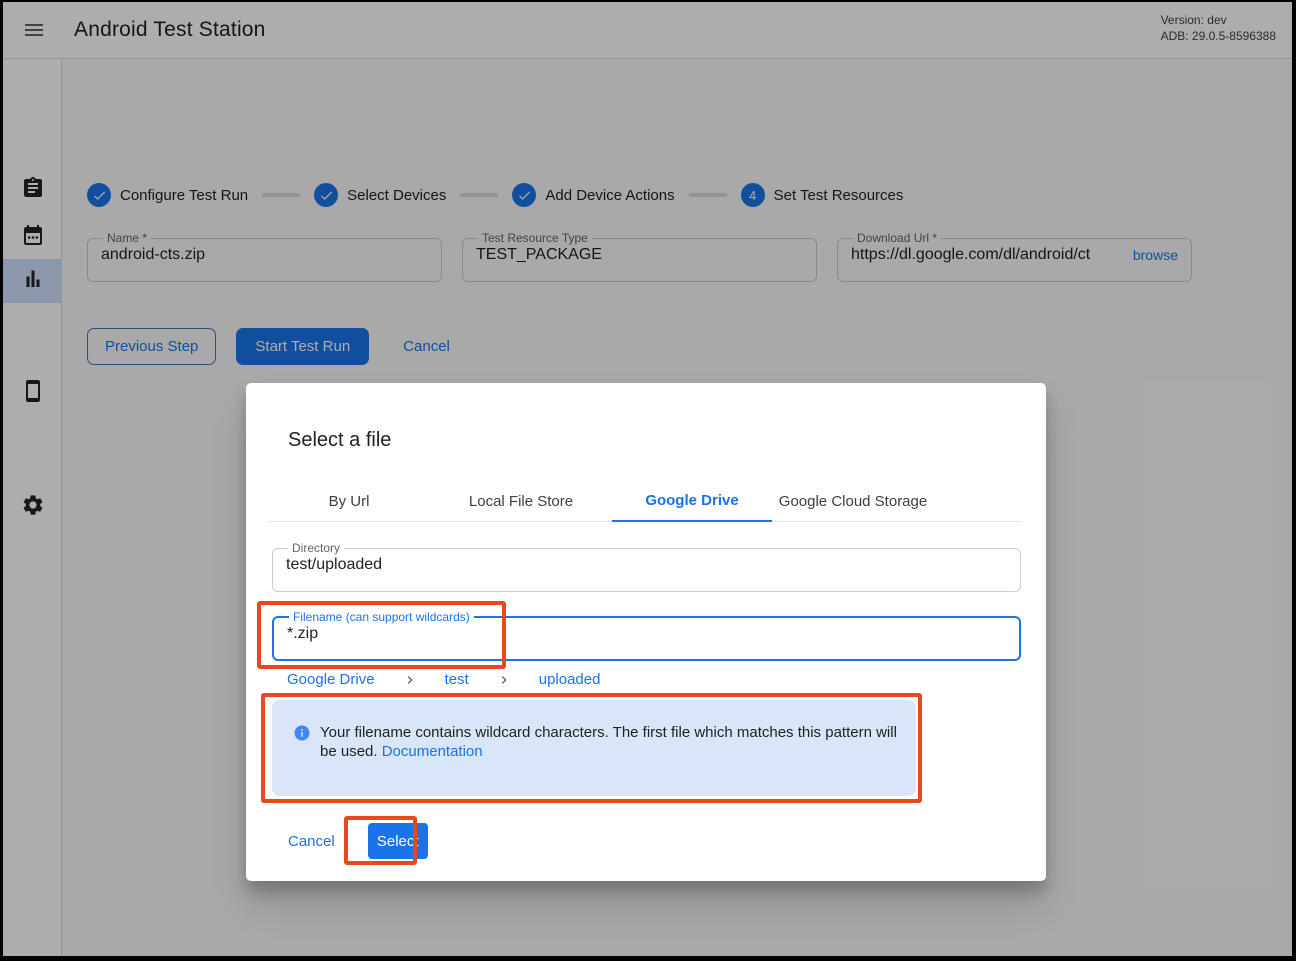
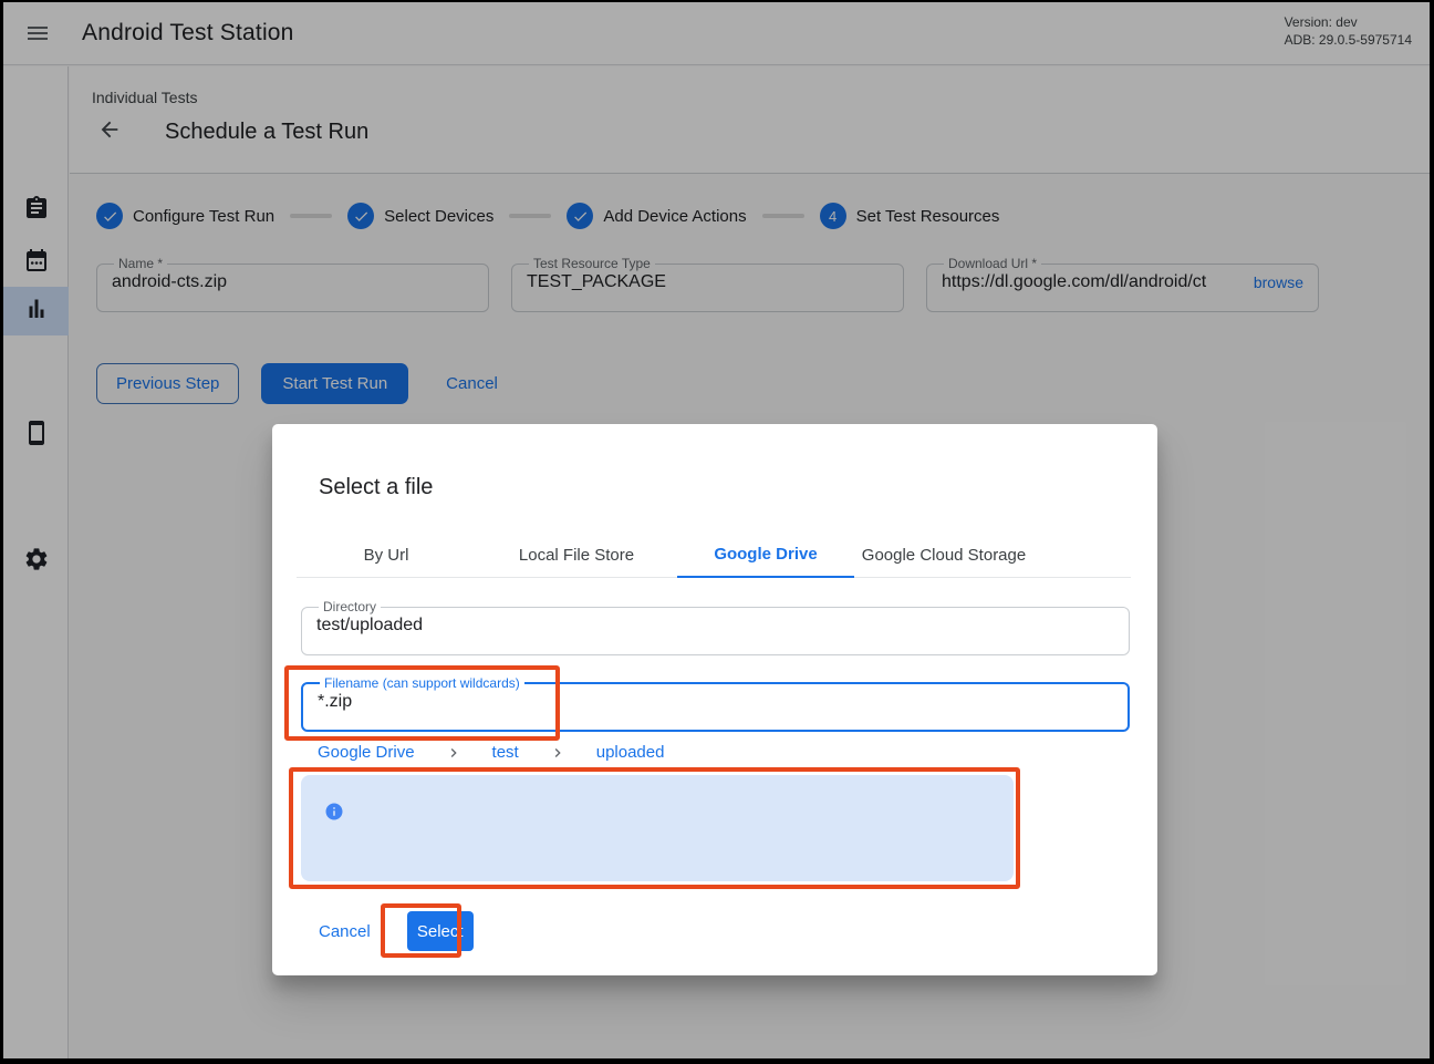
  Android Test Station
  Version: dev
- ADB: 29.0.5-8596388
+ ADB: 29.0.5-5975714
+ Individual Tests
+ Schedule a Test Run
  Configure Test Run
  Select Devices
  Add Device Actions
  4
  Set Test Resources
  Name *
  android-cts.zip
  Test Resource Type
  TEST_PACKAGE
  Download Url *
  https://dl.google.com/dl/android/ct
  browse
  Previous Step
  Start Test Run
  Cancel
  Select a file
  By Url
  Local File Store
  Google Drive
  Google Cloud Storage
  Directory
  test/uploaded
  Filename (can support wildcards)
  *.zip
  Google Drive
  test
  uploaded
- Your filename contains wildcard characters. The first file which matches this pattern will be used. Documentation
  Cancel
  Select
